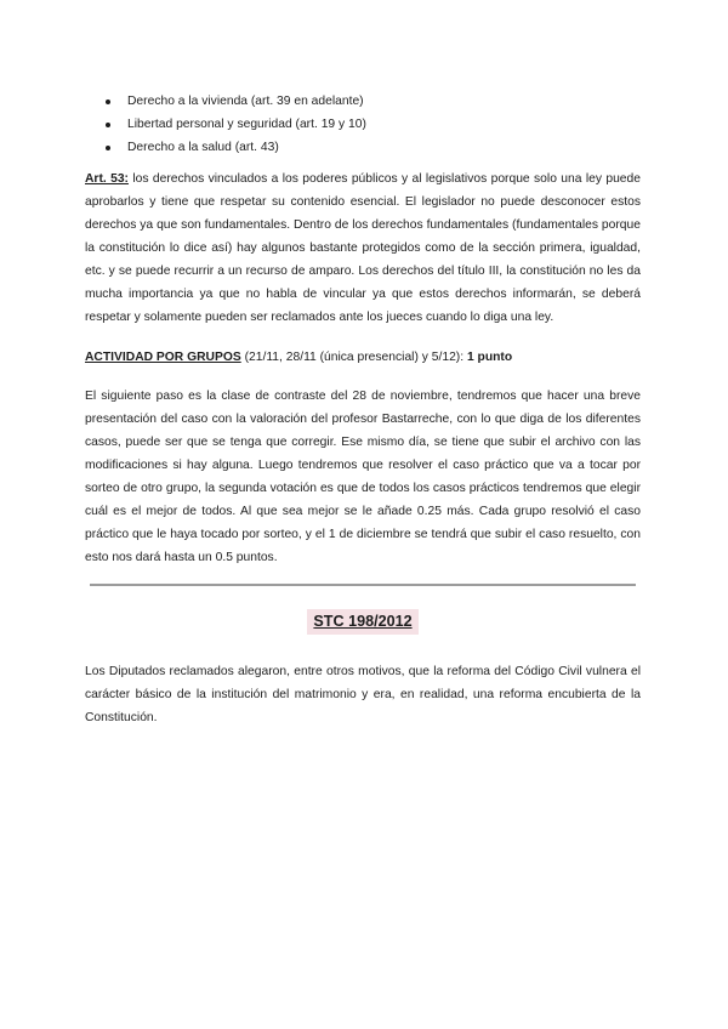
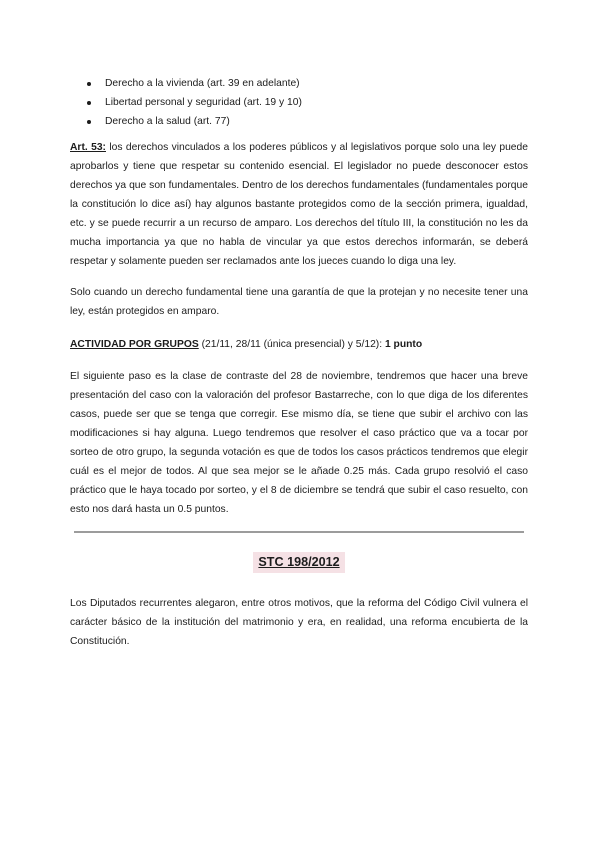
  Derecho a la vivienda (art. 39 en adelante)
  Libertad personal y seguridad (art. 19 y 10)
- Derecho a la salud (art. 43)
+ Derecho a la salud (art. 77)
  Art. 53: los derechos vinculados a los poderes públicos y al legislativos porque solo una ley puede aprobarlos y tiene que respetar su contenido esencial. El legislador no puede desconocer estos derechos ya que son fundamentales. Dentro de los derechos fundamentales (fundamentales porque la constitución lo dice así) hay algunos bastante protegidos como de la sección primera, igualdad, etc. y se puede recurrir a un recurso de amparo. Los derechos del título III, la constitución no les da mucha importancia ya que no habla de vincular ya que estos derechos informarán, se deberá respetar y solamente pueden ser reclamados ante los jueces cuando lo diga una ley.
+ Solo cuando un derecho fundamental tiene una garantía de que la protejan y no necesite tener una ley, están protegidos en amparo.
  ACTIVIDAD POR GRUPOS (21/11, 28/11 (única presencial) y 5/12): 1 punto
- El siguiente paso es la clase de contraste del 28 de noviembre, tendremos que hacer una breve presentación del caso con la valoración del profesor Bastarreche, con lo que diga de los diferentes casos, puede ser que se tenga que corregir. Ese mismo día, se tiene que subir el archivo con las modificaciones si hay alguna. Luego tendremos que resolver el caso práctico que va a tocar por sorteo de otro grupo, la segunda votación es que de todos los casos prácticos tendremos que elegir cuál es el mejor de todos. Al que sea mejor se le añade 0.25 más. Cada grupo resolvió el caso práctico que le haya tocado por sorteo, y el 1 de diciembre se tendrá que subir el caso resuelto, con esto nos dará hasta un 0.5 puntos.
+ El siguiente paso es la clase de contraste del 28 de noviembre, tendremos que hacer una breve presentación del caso con la valoración del profesor Bastarreche, con lo que diga de los diferentes casos, puede ser que se tenga que corregir. Ese mismo día, se tiene que subir el archivo con las modificaciones si hay alguna. Luego tendremos que resolver el caso práctico que va a tocar por sorteo de otro grupo, la segunda votación es que de todos los casos prácticos tendremos que elegir cuál es el mejor de todos. Al que sea mejor se le añade 0.25 más. Cada grupo resolvió el caso práctico que le haya tocado por sorteo, y el 8 de diciembre se tendrá que subir el caso resuelto, con esto nos dará hasta un 0.5 puntos.
  STC 198/2012
- Los Diputados reclamados alegaron, entre otros motivos, que la reforma del Código Civil vulnera el carácter básico de la institución del matrimonio y era, en realidad, una reforma encubierta de la Constitución.
+ Los Diputados recurrentes alegaron, entre otros motivos, que la reforma del Código Civil vulnera el carácter básico de la institución del matrimonio y era, en realidad, una reforma encubierta de la Constitución.
